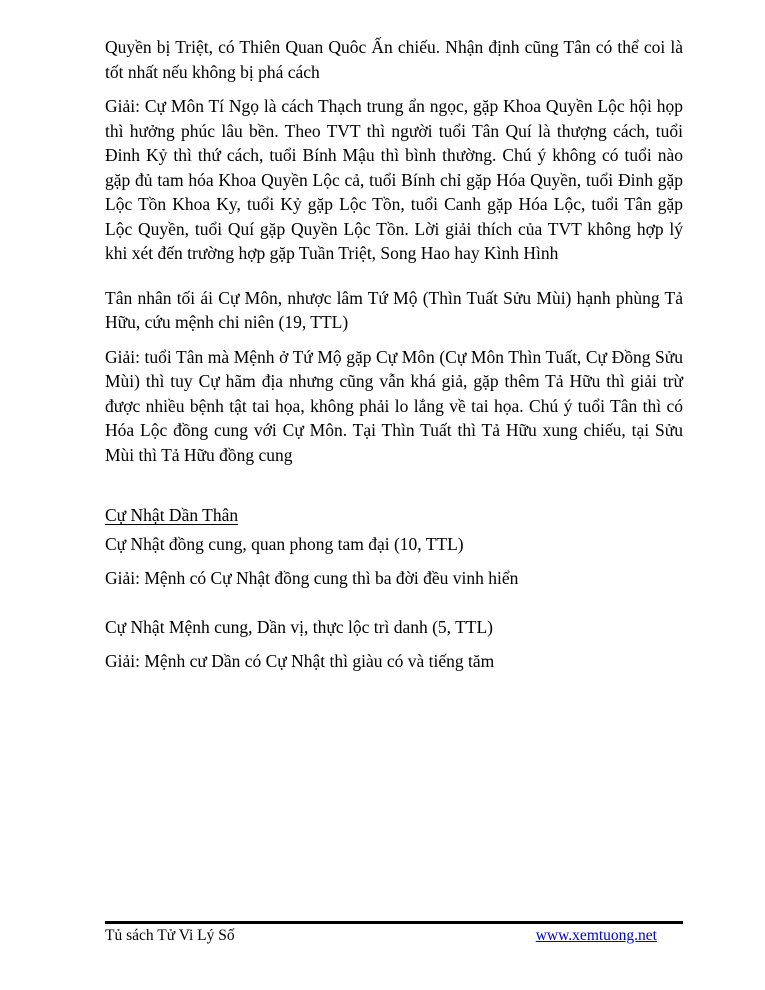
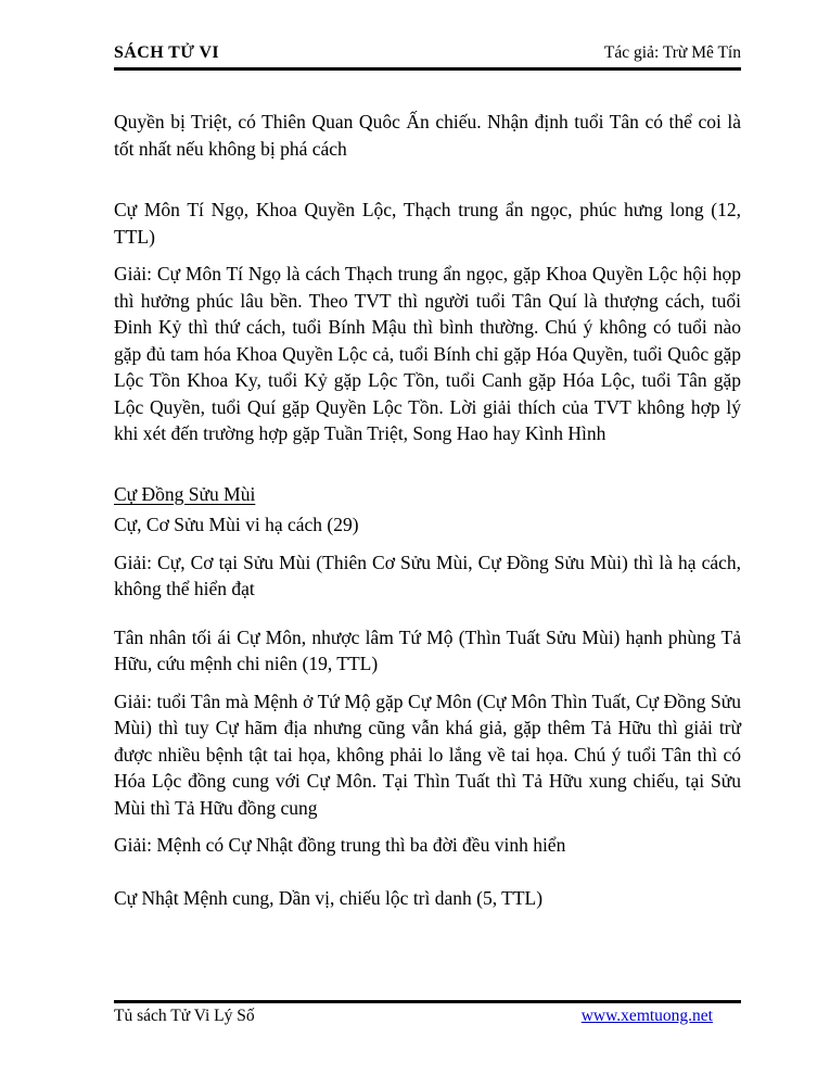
+ SÁCH TỬ VI
+ Tác giả: Trừ Mê Tín
- Quyền bị Triệt, có Thiên Quan Quôc Ấn chiếu. Nhận định cũng Tân có thể coi là tốt nhất nếu không bị phá cách
+ Quyền bị Triệt, có Thiên Quan Quôc Ấn chiếu. Nhận định tuổi Tân có thể coi là tốt nhất nếu không bị phá cách
+ Cự Môn Tí Ngọ, Khoa Quyền Lộc, Thạch trung ẩn ngọc, phúc hưng long (12, TTL)
- Giải: Cự Môn Tí Ngọ là cách Thạch trung ẩn ngọc, gặp Khoa Quyền Lộc hội họp thì hưởng phúc lâu bền. Theo TVT thì người tuổi Tân Quí là thượng cách, tuổi Đinh Kỷ thì thứ cách, tuổi Bính Mậu thì bình thường. Chú ý không có tuổi nào gặp đủ tam hóa Khoa Quyền Lộc cả, tuổi Bính chỉ gặp Hóa Quyền, tuổi Đinh gặp Lộc Tồn Khoa Ky, tuổi Kỷ gặp Lộc Tồn, tuổi Canh gặp Hóa Lộc, tuổi Tân gặp Lộc Quyền, tuổi Quí gặp Quyền Lộc Tồn. Lời giải thích của TVT không hợp lý khi xét đến trường hợp gặp Tuần Triệt, Song Hao hay Kình Hình
+ Giải: Cự Môn Tí Ngọ là cách Thạch trung ẩn ngọc, gặp Khoa Quyền Lộc hội họp thì hưởng phúc lâu bền. Theo TVT thì người tuổi Tân Quí là thượng cách, tuổi Đinh Kỷ thì thứ cách, tuổi Bính Mậu thì bình thường. Chú ý không có tuổi nào gặp đủ tam hóa Khoa Quyền Lộc cả, tuổi Bính chỉ gặp Hóa Quyền, tuổi Quôc gặp Lộc Tồn Khoa Ky, tuổi Kỷ gặp Lộc Tồn, tuổi Canh gặp Hóa Lộc, tuổi Tân gặp Lộc Quyền, tuổi Quí gặp Quyền Lộc Tồn. Lời giải thích của TVT không hợp lý khi xét đến trường hợp gặp Tuần Triệt, Song Hao hay Kình Hình
+ Cự Đồng Sửu Mùi
+ Cự, Cơ Sửu Mùi vi hạ cách (29)
+ Giải: Cự, Cơ tại Sửu Mùi (Thiên Cơ Sửu Mùi, Cự Đồng Sửu Mùi) thì là hạ cách, không thể hiển đạt
  Tân nhân tối ái Cự Môn, nhược lâm Tứ Mộ (Thìn Tuất Sửu Mùi) hạnh phùng Tả Hữu, cứu mệnh chi niên (19, TTL)
  Giải: tuổi Tân mà Mệnh ở Tứ Mộ gặp Cự Môn (Cự Môn Thìn Tuất, Cự Đồng Sửu Mùi) thì tuy Cự hãm địa nhưng cũng vẫn khá giả, gặp thêm Tả Hữu thì giải trừ được nhiều bệnh tật tai họa, không phải lo lắng về tai họa. Chú ý tuổi Tân thì có Hóa Lộc đồng cung với Cự Môn. Tại Thìn Tuất thì Tả Hữu xung chiếu, tại Sửu Mùi thì Tả Hữu đồng cung
- Cự Nhật Dần Thân
- Cự Nhật đồng cung, quan phong tam đại (10, TTL)
- Giải: Mệnh có Cự Nhật đồng cung thì ba đời đều vinh hiển
+ Giải: Mệnh có Cự Nhật đồng trung thì ba đời đều vinh hiển
- Cự Nhật Mệnh cung, Dần vị, thực lộc trì danh (5, TTL)
+ Cự Nhật Mệnh cung, Dần vị, chiếu lộc trì danh (5, TTL)
- Giải: Mệnh cư Dần có Cự Nhật thì giàu có và tiếng tăm
  Tủ sách Tử Vi Lý Số
  www.xemtuong.net
